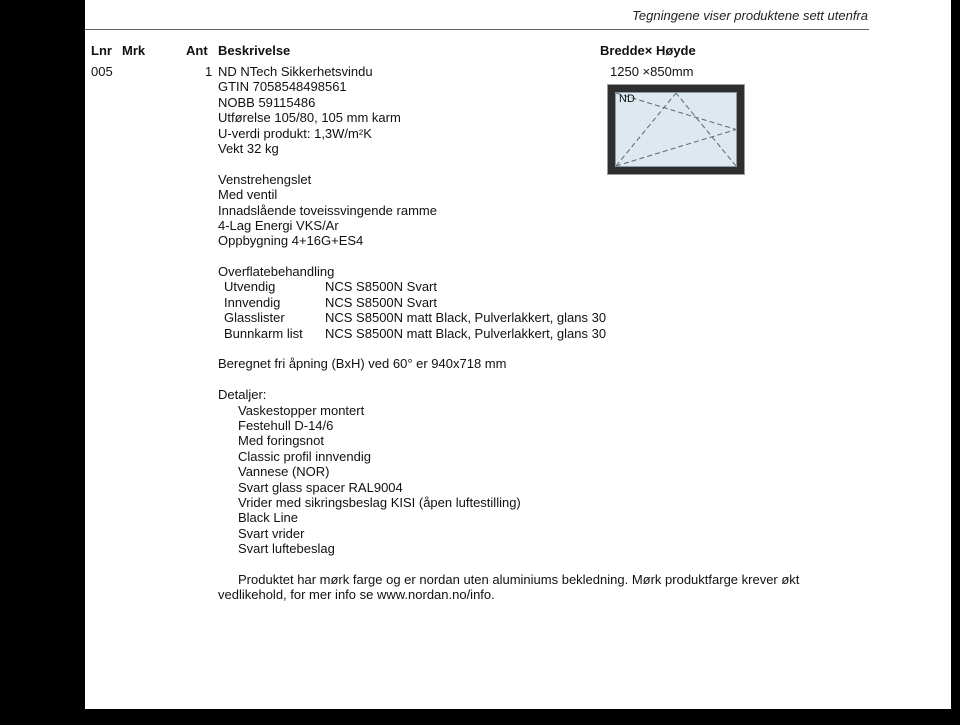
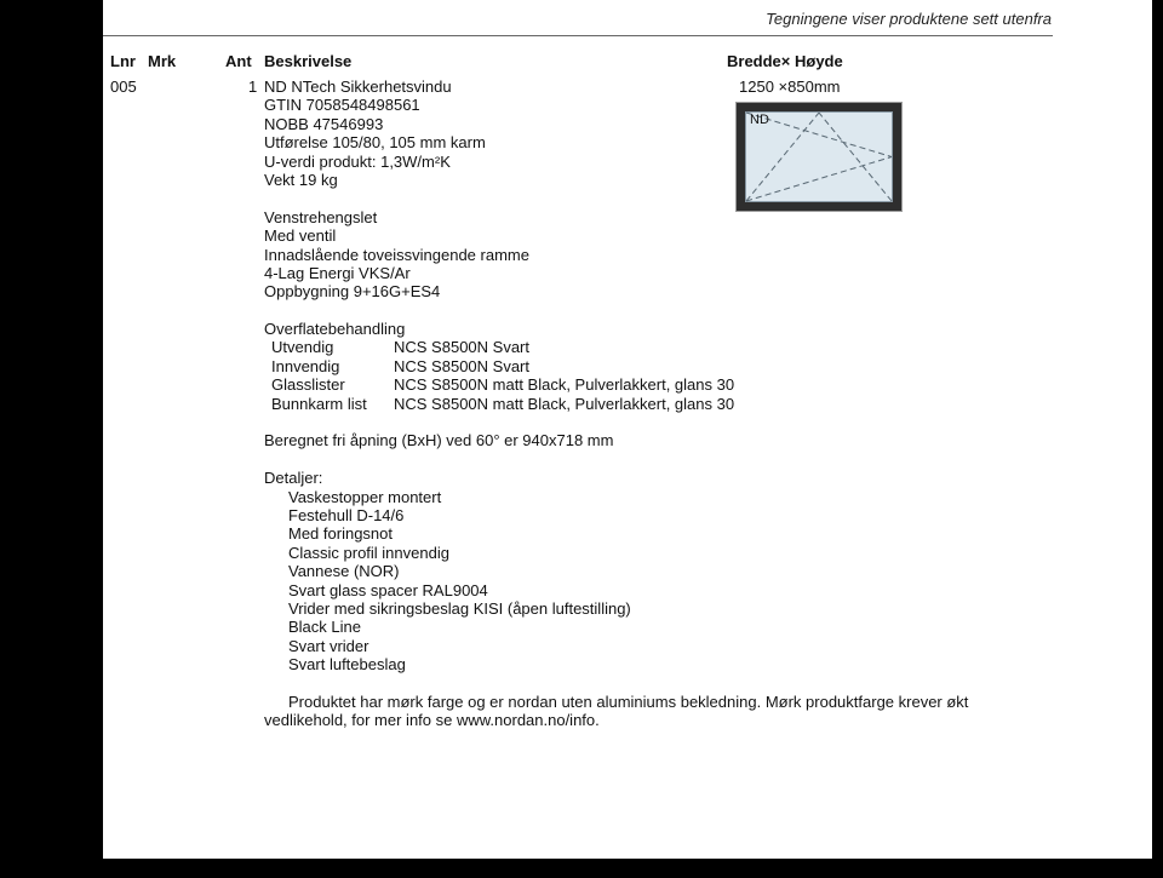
  Tegningene viser produktene sett utenfra
  Lnr
  Mrk
  Ant
  Beskrivelse
  Bredde× Høyde
  005
  1
  1250 ×850mm
  ND NTech Sikkerhetsvindu
  GTIN 7058548498561
- NOBB 59115486
+ NOBB 47546993
  Utførelse 105/80, 105 mm karm
  U-verdi produkt: 1,3W/m²K
- Vekt 32 kg
+ Vekt 19 kg
  Venstrehengslet
  Med ventil
  Innadslående toveissvingende ramme
  4-Lag Energi VKS/Ar
- Oppbygning 4+16G+ES4
+ Oppbygning 9+16G+ES4
  Overflatebehandling
  Utvendig NCS S8500N Svart
  Innvendig NCS S8500N Svart
  Glasslister NCS S8500N matt Black, Pulverlakkert, glans 30
  Bunnkarm list NCS S8500N matt Black, Pulverlakkert, glans 30
  Beregnet fri åpning (BxH) ved 60° er 940x718 mm
  Detaljer:
  Vaskestopper montert
  Festehull D-14/6
  Med foringsnot
  Classic profil innvendig
  Vannese (NOR)
  Svart glass spacer RAL9004
  Vrider med sikringsbeslag KISI (åpen luftestilling)
  Black Line
  Svart vrider
  Svart luftebeslag
  Produktet har mørk farge og er nordan uten aluminiums bekledning. Mørk produktfarge krever økt vedlikehold, for mer info se www.nordan.no/info.
  ND
